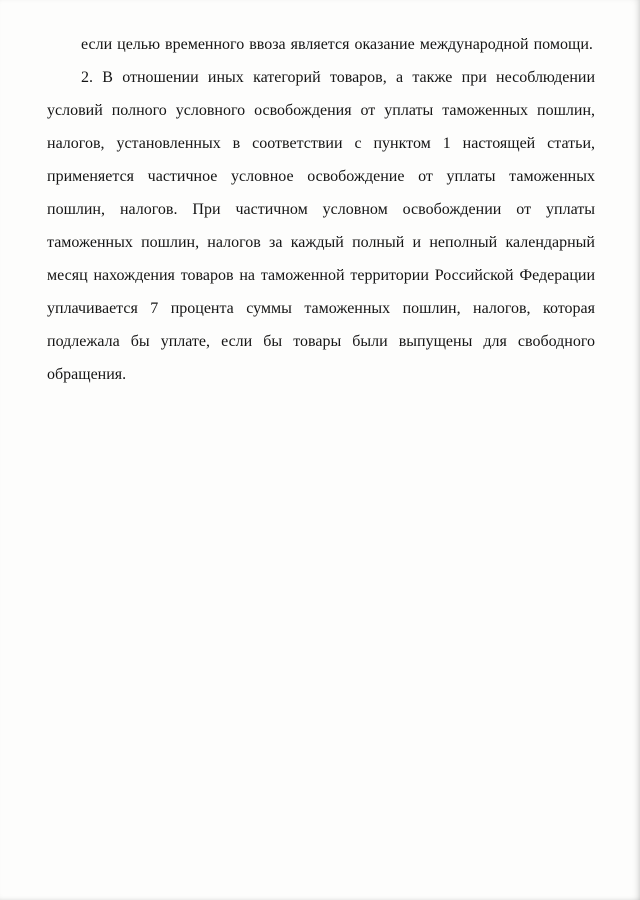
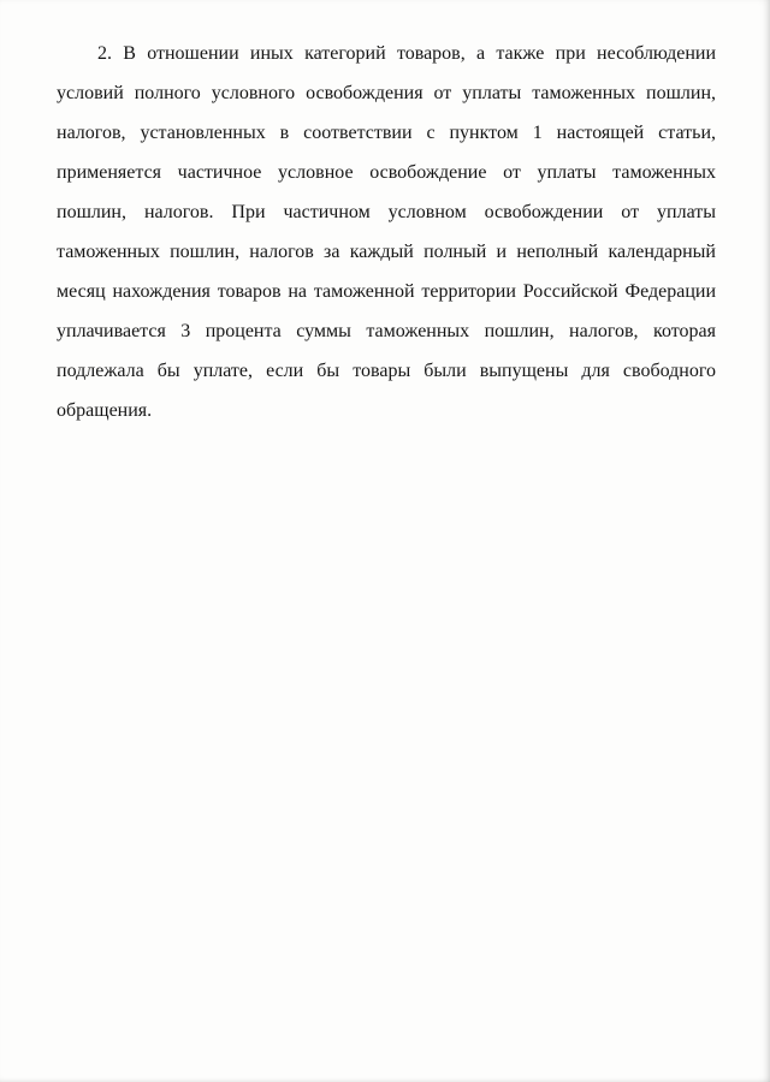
- если целью временного ввоза является оказание международной помощи.
- 2. В отношении иных категорий товаров, а также при несоблюдении условий полного условного освобождения от уплаты таможенных пошлин, налогов, установленных в соответствии с пунктом 1 настоящей статьи, применяется частичное условное освобождение от уплаты таможенных пошлин, налогов. При частичном условном освобождении от уплаты таможенных пошлин, налогов за каждый полный и неполный календарный месяц нахождения товаров на таможенной территории Российской Федерации уплачивается 7 процента суммы таможенных пошлин, налогов, которая подлежала бы уплате, если бы товары были выпущены для свободного обращения.
+ 2. В отношении иных категорий товаров, а также при несоблюдении условий полного условного освобождения от уплаты таможенных пошлин, налогов, установленных в соответствии с пунктом 1 настоящей статьи, применяется частичное условное освобождение от уплаты таможенных пошлин, налогов. При частичном условном освобождении от уплаты таможенных пошлин, налогов за каждый полный и неполный календарный месяц нахождения товаров на таможенной территории Российской Федерации уплачивается 3 процента суммы таможенных пошлин, налогов, которая подлежала бы уплате, если бы товары были выпущены для свободного обращения.
